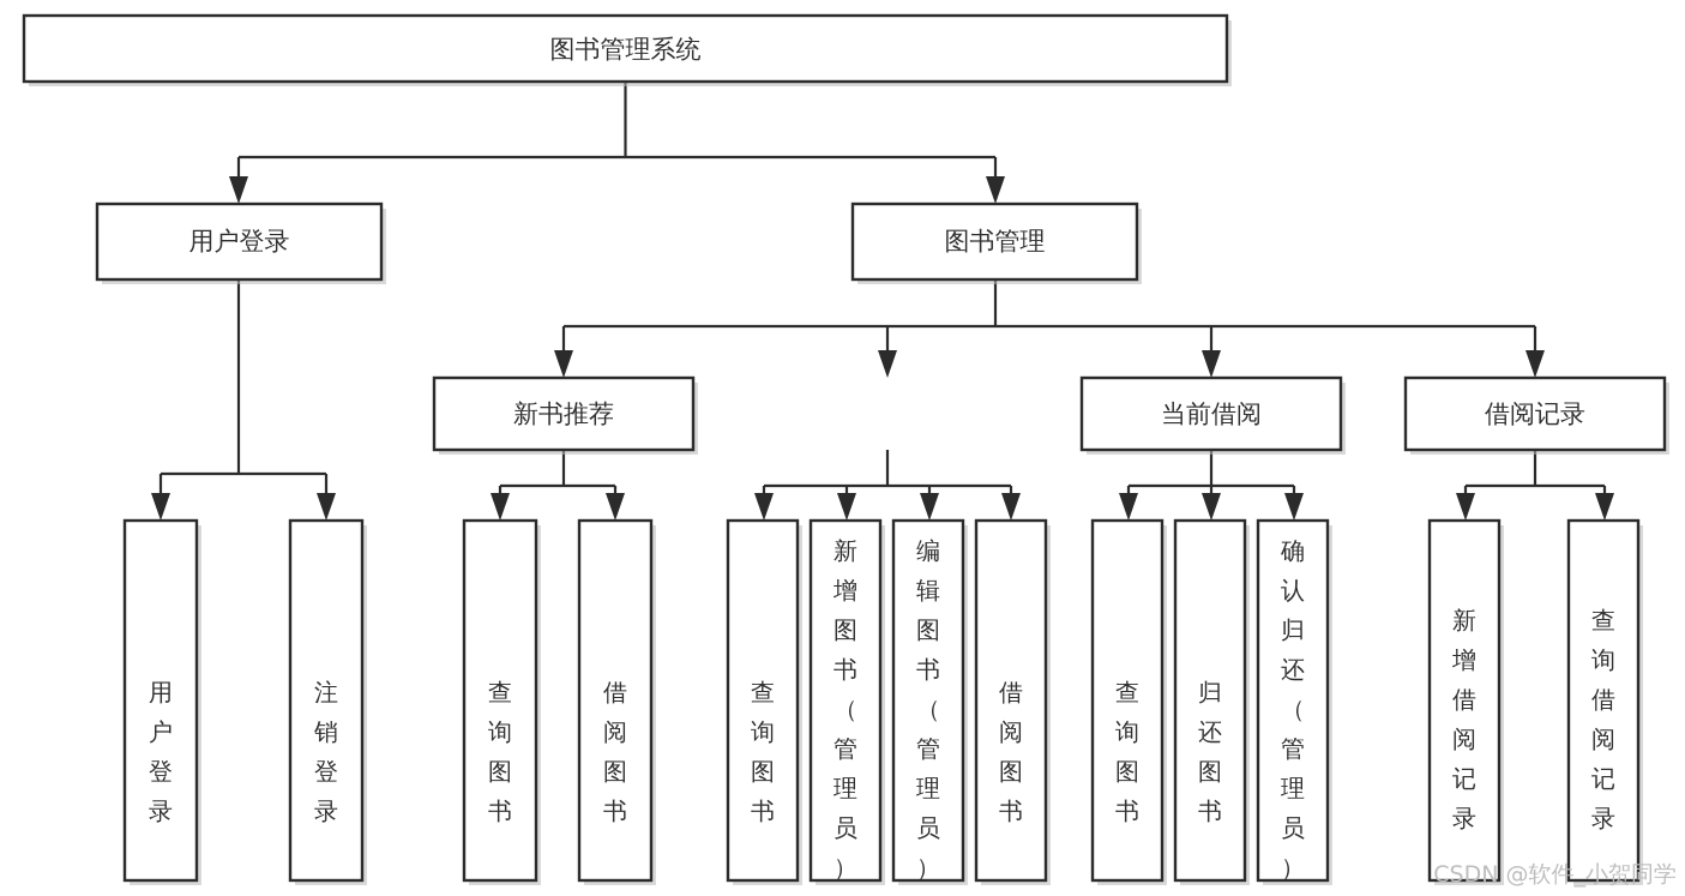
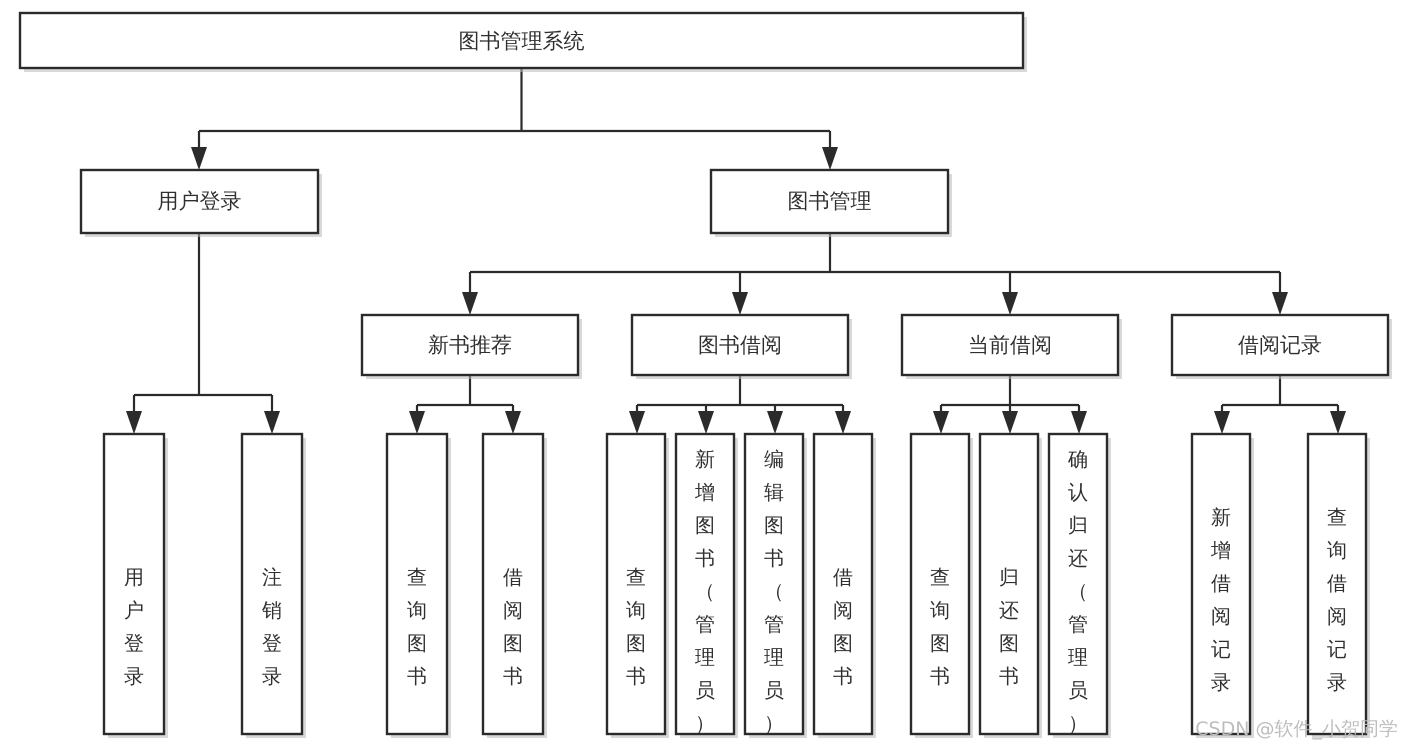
  图书管理系统
  用户登录
  图书管理
  新书推荐
+ 图书借阅
  当前借阅
  借阅记录
  用户登录
  注销登录
  查询图书
  借阅图书
  查询图书
  新增图书（管理员）
  编辑图书（管理员）
  借阅图书
  查询图书
  归还图书
  确认归还（管理员）
  新增借阅记录
  查询借阅记录
  CSDN @软件_小贺同学
